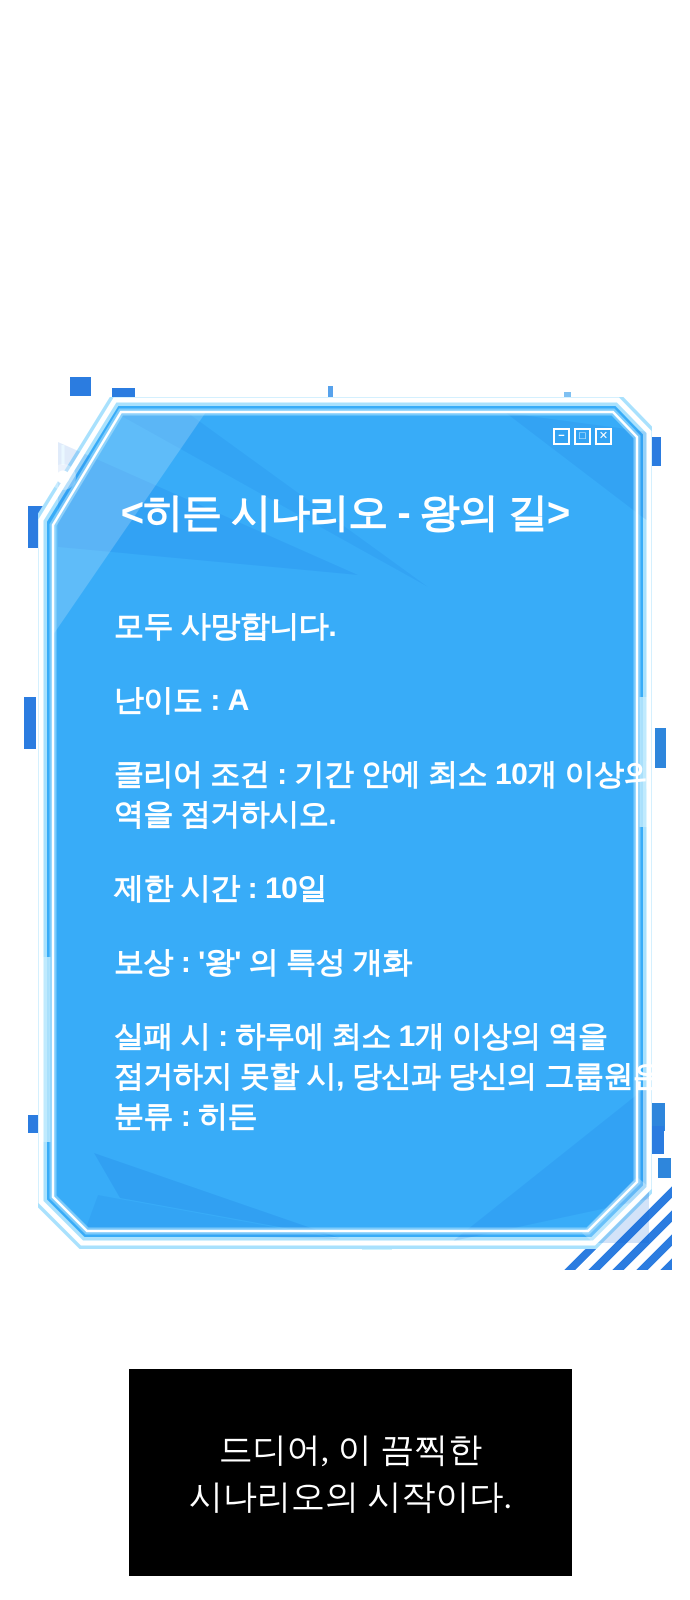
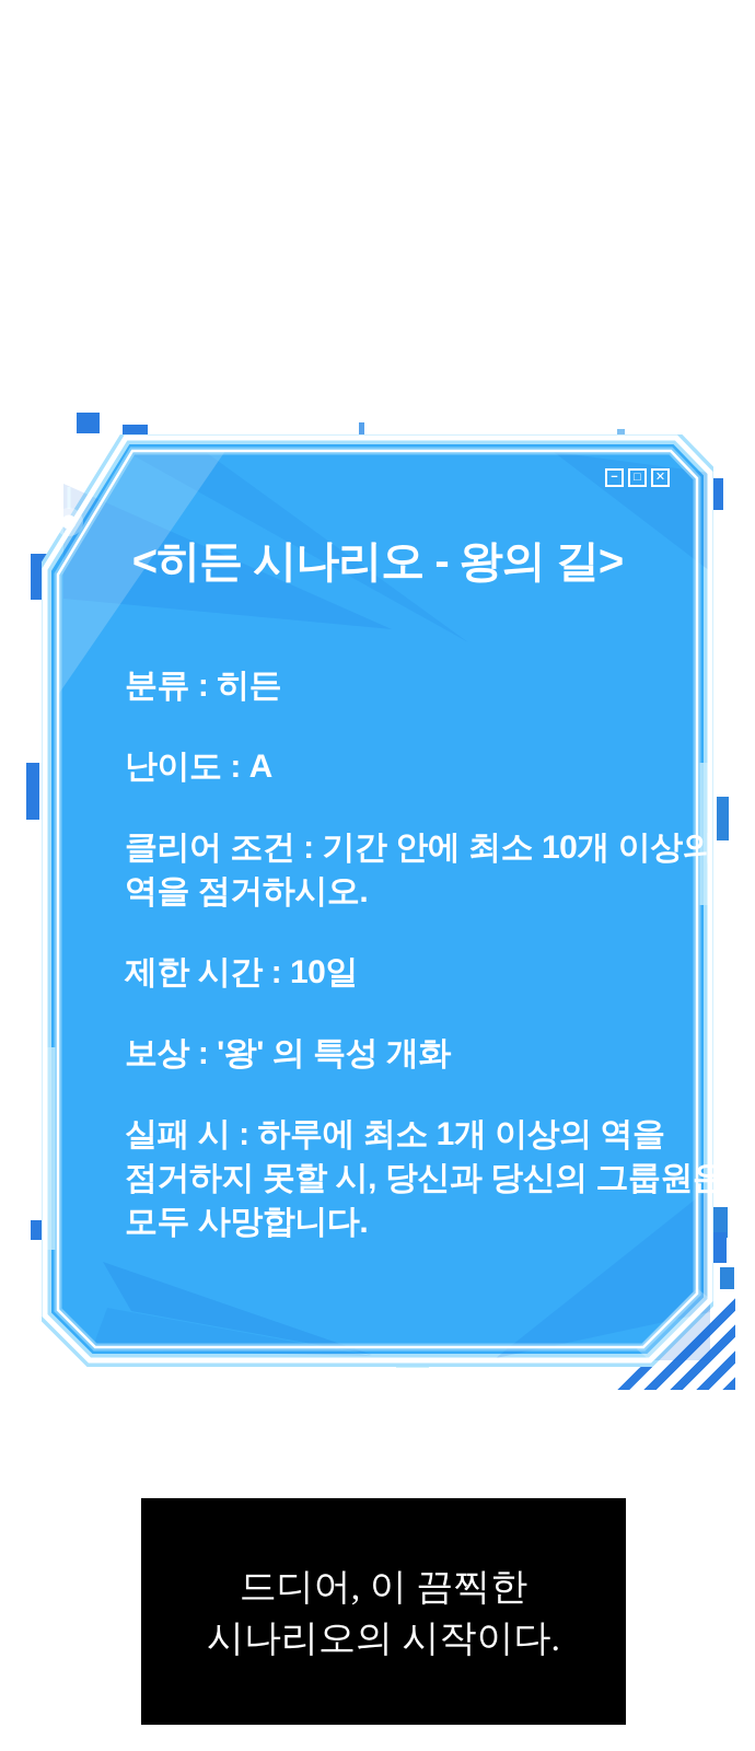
  −
  □
  ✕
  <히든 시나리오 - 왕의 길>
- 모두 사망합니다.
+ 분류 : 히든
  난이도 : A
  클리어 조건 : 기간 안에 최소 10개 이상의
  역을 점거하시오.
  제한 시간 : 10일
  보상 : '왕' 의 특성 개화
  실패 시 : 하루에 최소 1개 이상의 역을
  점거하지 못할 시, 당신과 당신의 그룹원은
- 분류 : 히든
+ 모두 사망합니다.
  드디어, 이 끔찍한
  시나리오의 시작이다.
